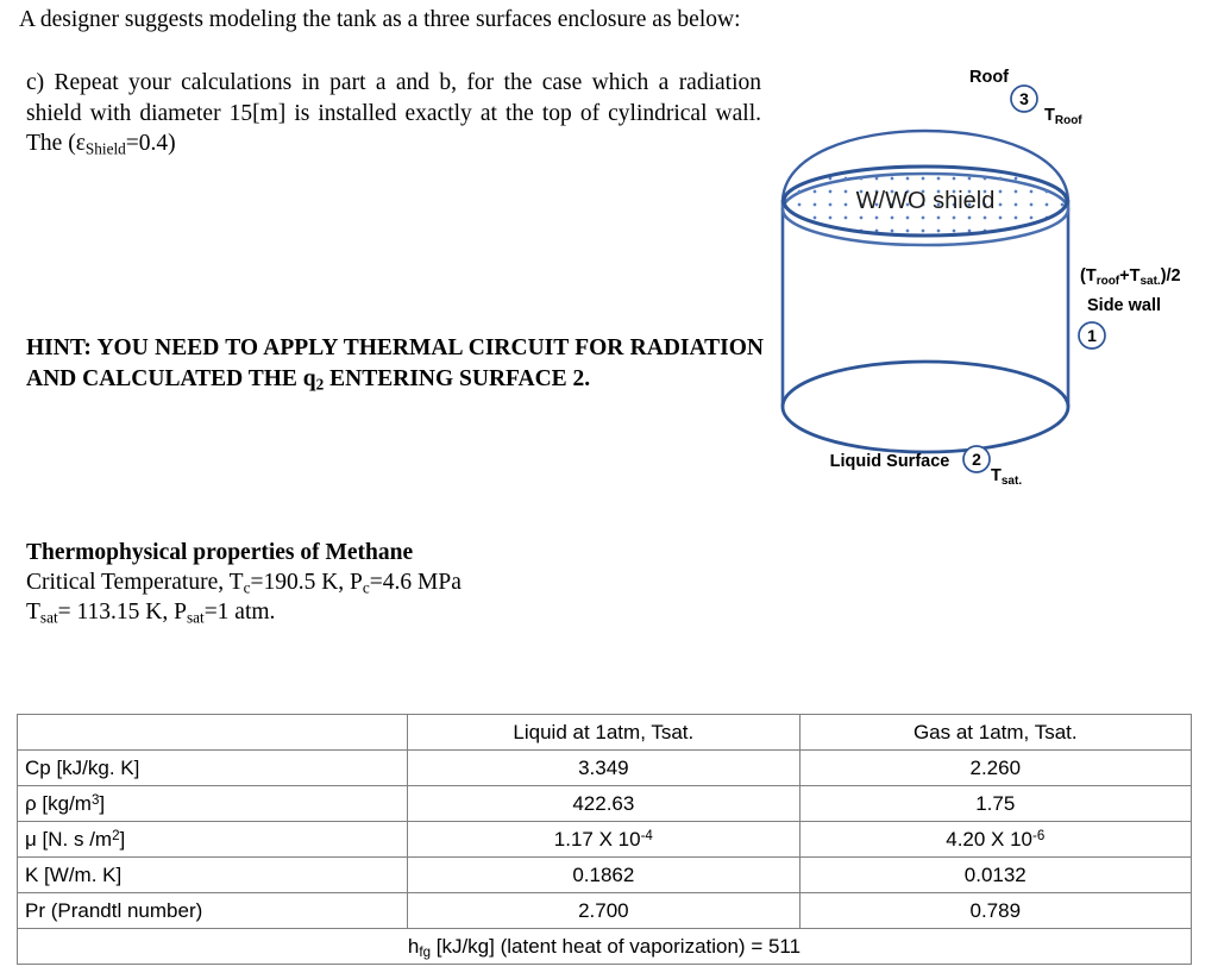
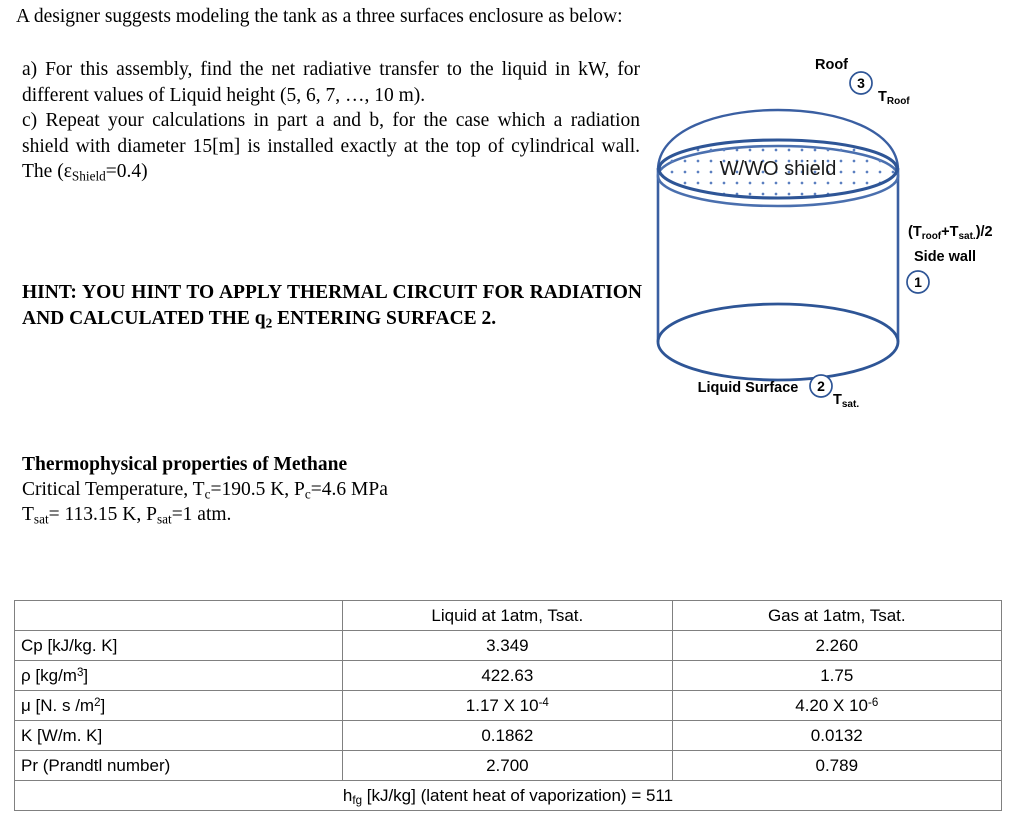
  A designer suggests modeling the tank as a three surfaces enclosure as below:
+ a) For this assembly, find the net radiative transfer to the liquid in kW, for different values of Liquid height (5, 6, 7, …, 10 m).
  c) Repeat your calculations in part a and b, for the case which a radiation shield with diameter 15[m] is installed exactly at the top of cylindrical wall. The (εShield=0.4)
- HINT: YOU NEED TO APPLY THERMAL CIRCUIT FOR RADIATION AND CALCULATED THE q2 ENTERING SURFACE 2.
+ HINT: YOU HINT TO APPLY THERMAL CIRCUIT FOR RADIATION AND CALCULATED THE q2 ENTERING SURFACE 2.
  Thermophysical properties of Methane
  Critical Temperature, Tc=190.5 K, Pc=4.6 MPa
  Tsat= 113.15 K, Psat=1 atm.
  W/WO shield
  Roof
  3
  TRoof
  (Troof+Tsat.)/2
  Side wall
  1
  Liquid Surface
  2
  Tsat.
  	Liquid at 1atm, Tsat.	Gas at 1atm, Tsat.
  Cp [kJ/kg. K]	3.349	2.260
  ρ [kg/m3]	422.63	1.75
  μ [N. s /m2]	1.17 X 10-4	4.20 X 10-6
  K [W/m. K]	0.1862	0.0132
  Pr (Prandtl number)	2.700	0.789
  hfg [kJ/kg] (latent heat of vaporization) = 511
